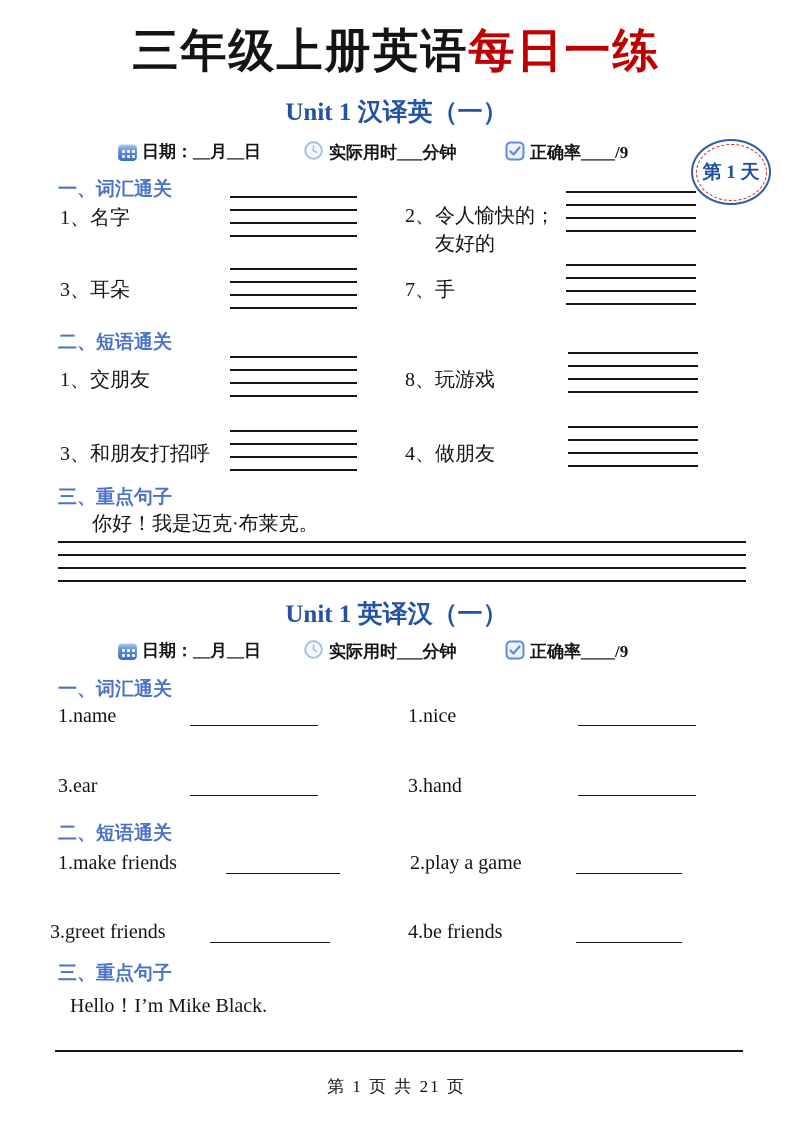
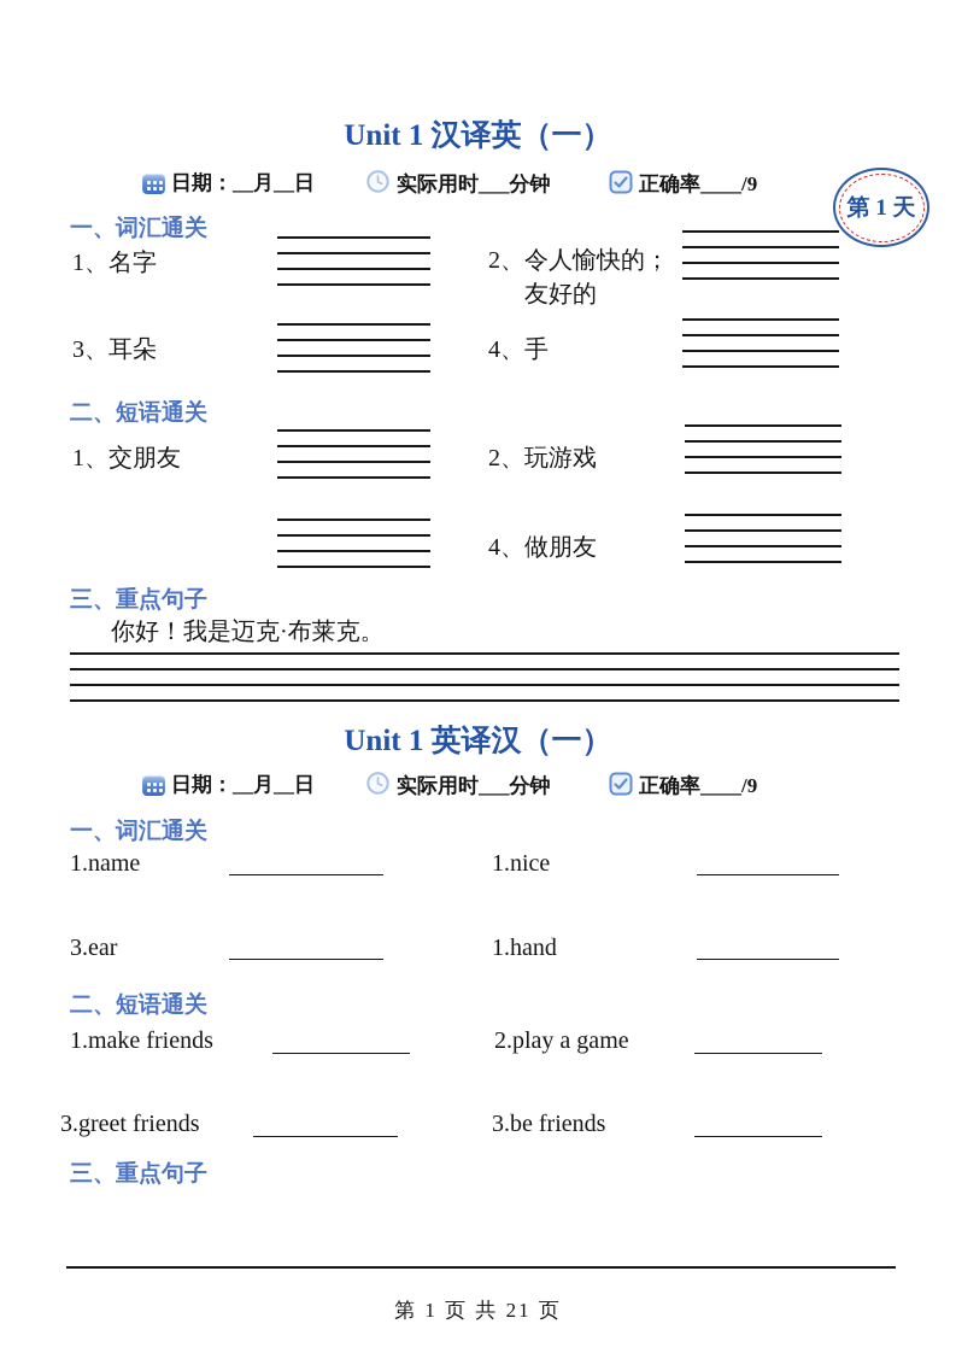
- 三年级上册英语每日一练
  Unit 1 汉译英（一）
  日期：__月__日
  实际用时___分钟
  正确率____/9
  第 1 天
  一、词汇通关
  1、名字
  2、令人愉快的；
  友好的
  3、耳朵
- 7、手
+ 4、手
  二、短语通关
  1、交朋友
- 8、玩游戏
+ 2、玩游戏
- 3、和朋友打招呼
  4、做朋友
  三、重点句子
  你好！我是迈克·布莱克。
  Unit 1 英译汉（一）
  日期：__月__日
  实际用时___分钟
  正确率____/9
  一、词汇通关
  1.name
  1.nice
  3.ear
- 3.hand
+ 1.hand
  二、短语通关
  1.make friends
  2.play a game
  3.greet friends
- 4.be friends
+ 3.be friends
  三、重点句子
- Hello！I’m Mike Black.
  第 1 页 共 21 页
